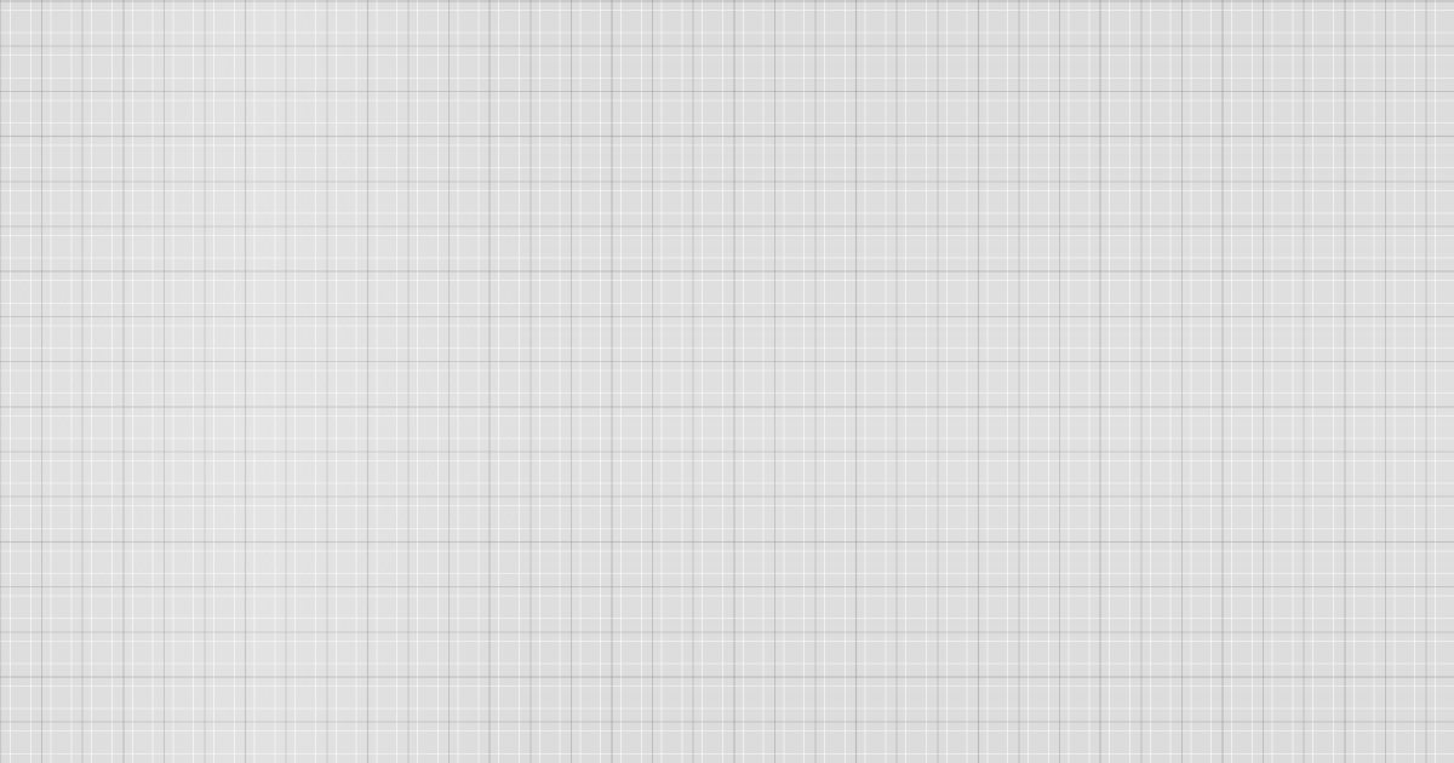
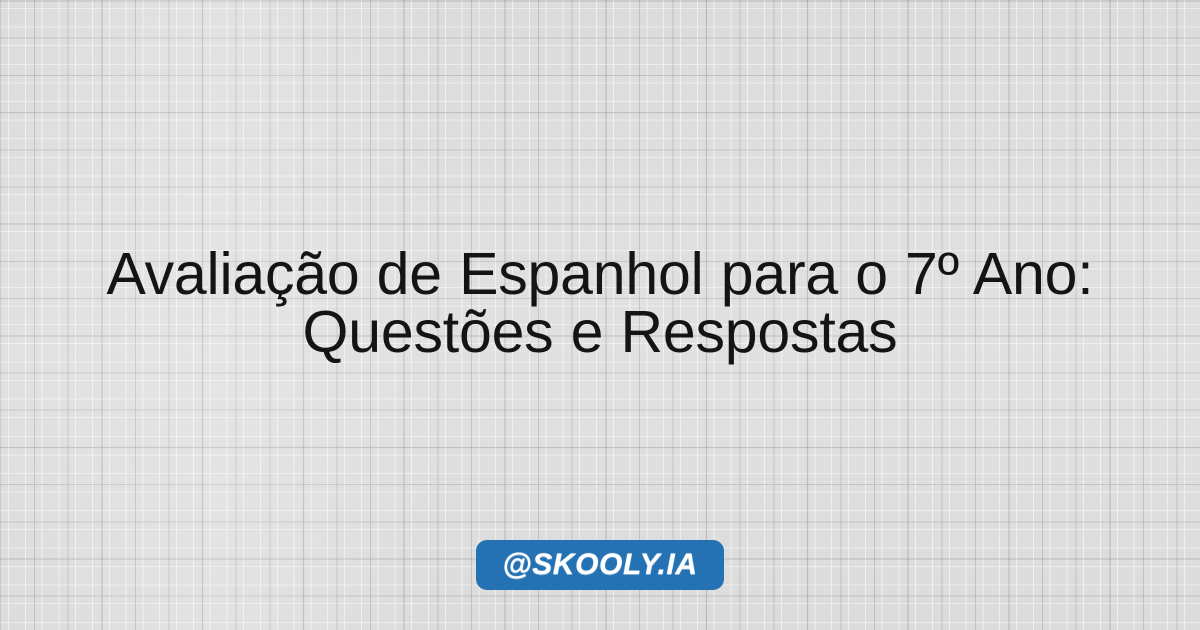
+ Avaliação de Espanhol para o 7º Ano: Questões e Respostas
+ @SKOOLY.IA
